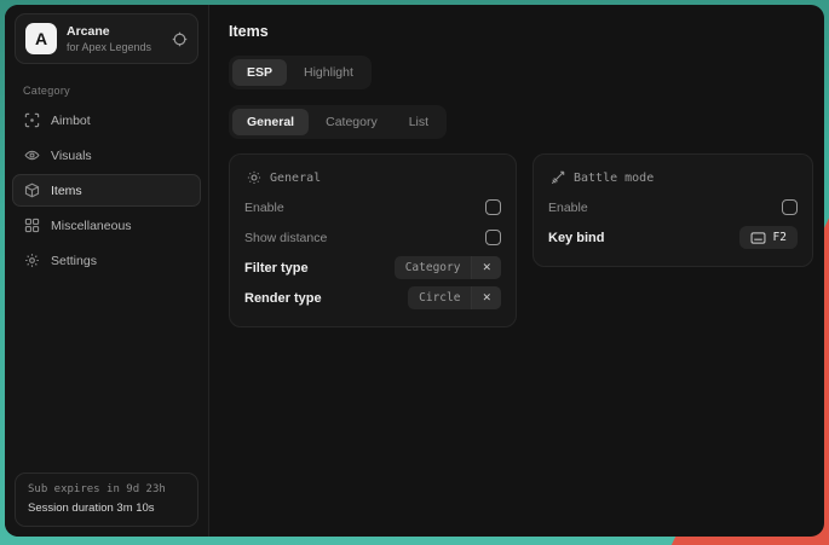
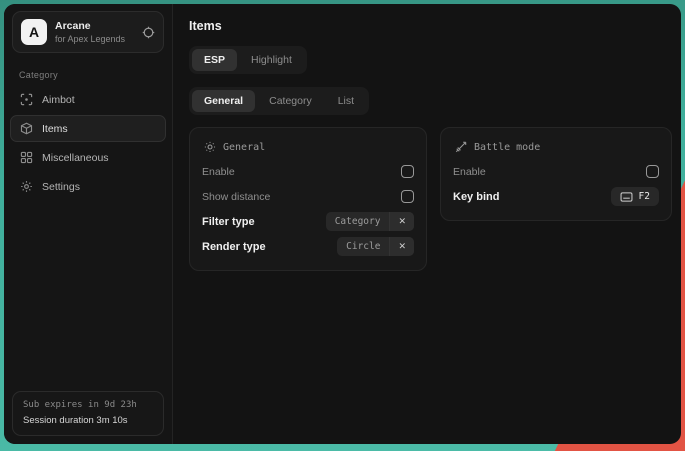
  A
  Arcane
  for Apex Legends
  Category
  Aimbot
- Visuals
  Items
  Miscellaneous
  Settings
  Sub expires in 9d 23h
  Session duration 3m 10s
  Items
  ESP
  Highlight
  General
  Category
  List
  General
  Enable
  Show distance
  Filter type
  Category
  ✕
  Render type
  Circle
  ✕
  Battle mode
  Enable
  Key bind
  F2
